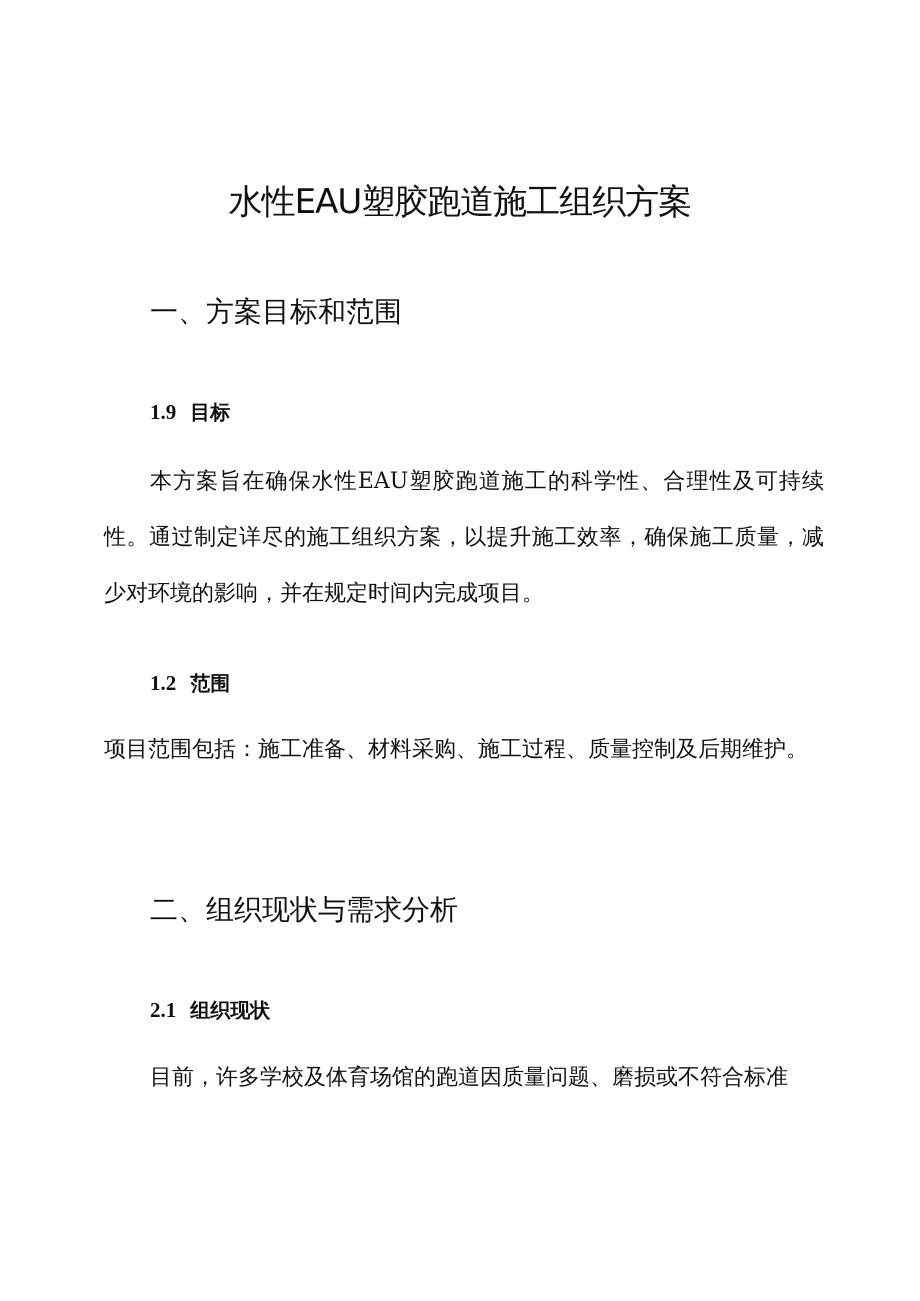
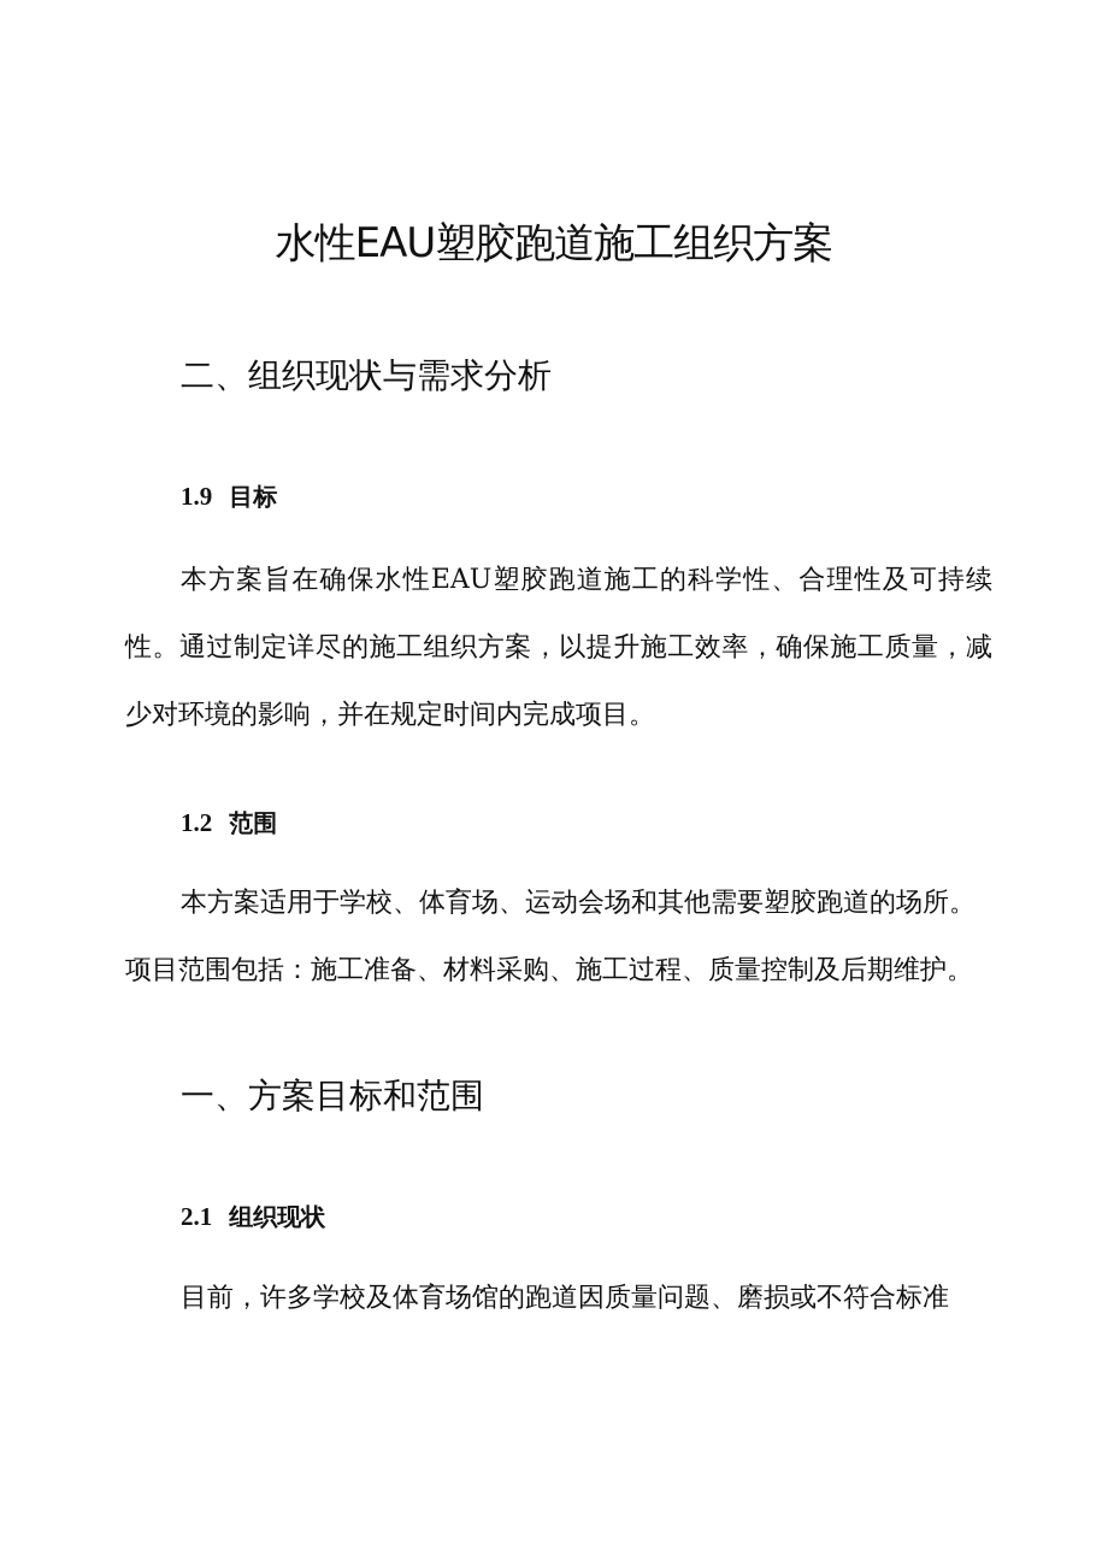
  水性EAU塑胶跑道施工组织方案
- 一、方案目标和范围
+ 二、组织现状与需求分析
  1.9 目标
  本方案旨在确保水性EAU塑胶跑道施工的科学性、合理性及可持续性。通过制定详尽的施工组织方案，以提升施工效率，确保施工质量，减少对环境的影响，并在规定时间内完成项目。
  1.2 范围
+ 本方案适用于学校、体育场、运动会场和其他需要塑胶跑道的场所。
  项目范围包括：施工准备、材料采购、施工过程、质量控制及后期维护。
- 二、组织现状与需求分析
+ 一、方案目标和范围
  2.1 组织现状
  目前，许多学校及体育场馆的跑道因质量问题、磨损或不符合标准
